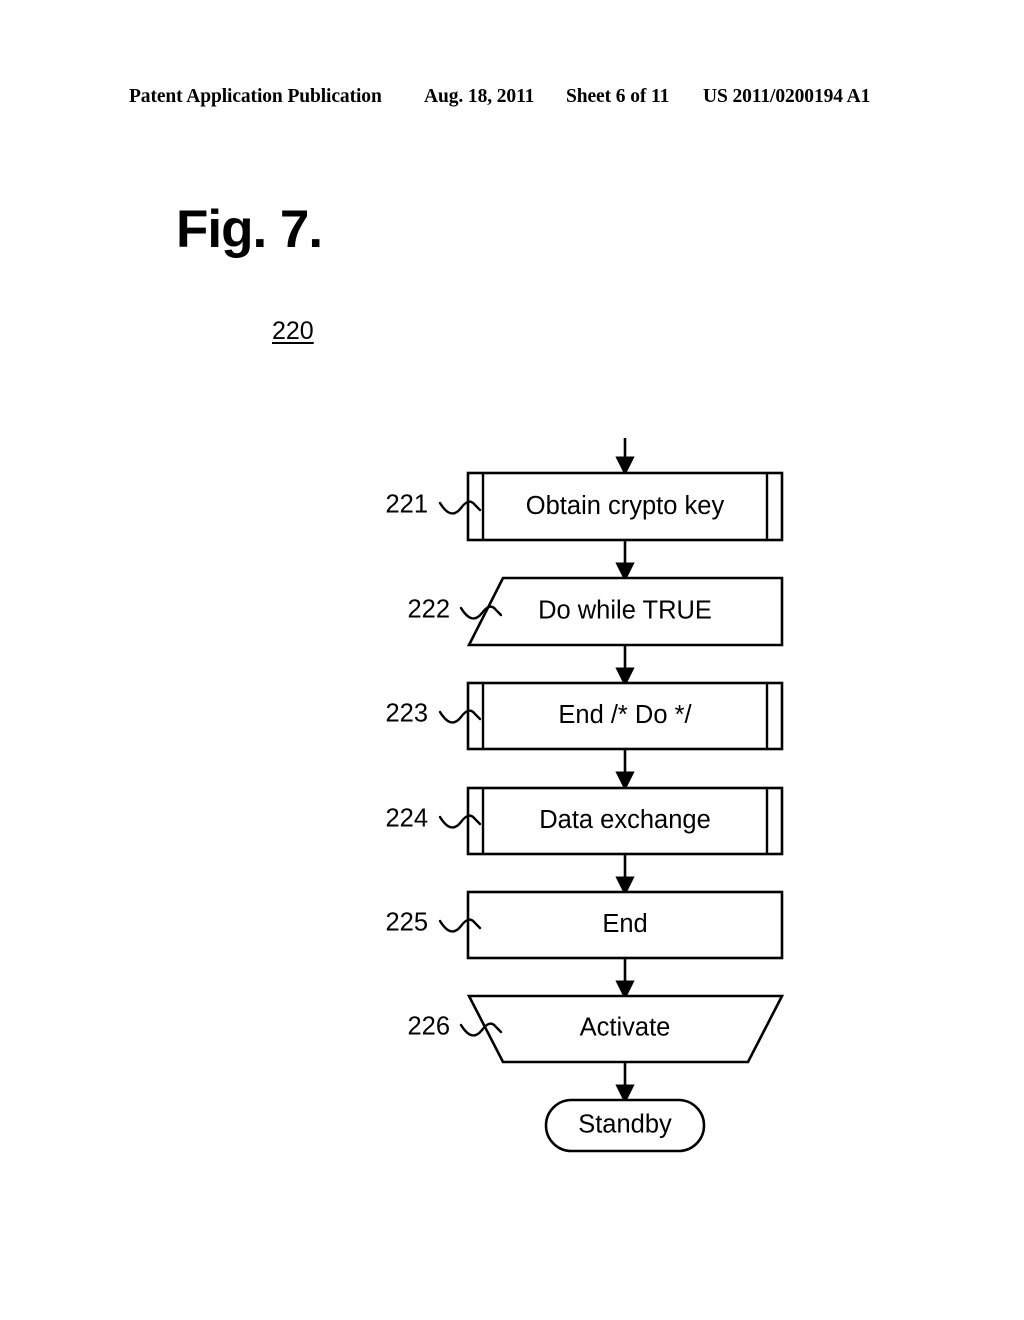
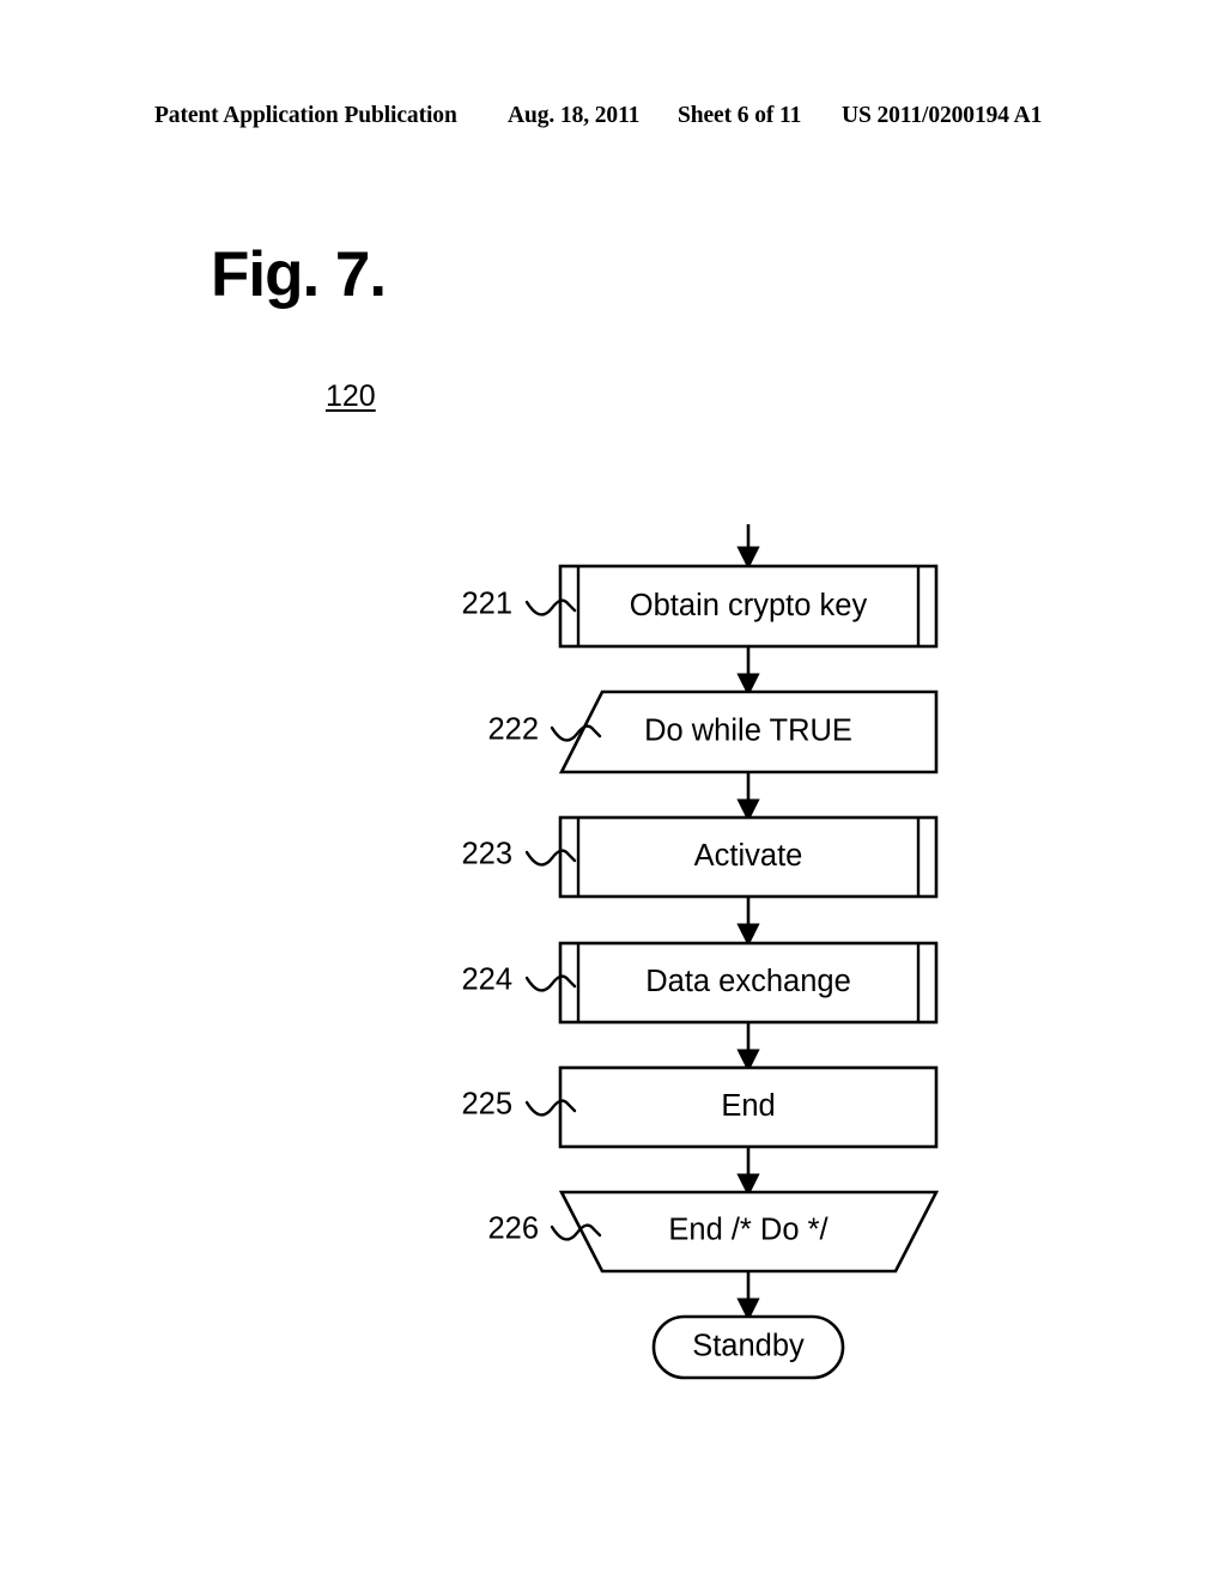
  Patent Application Publication
  Aug. 18, 2011
  Sheet 6 of 11
  US 2011/0200194 A1
  Fig. 7.
- 220
+ 120
  Obtain crypto key
  221
  Do while TRUE
  222
- End /* Do */
+ Activate
  223
  Data exchange
  224
  End
  225
- Activate
+ End /* Do */
  226
  Standby
